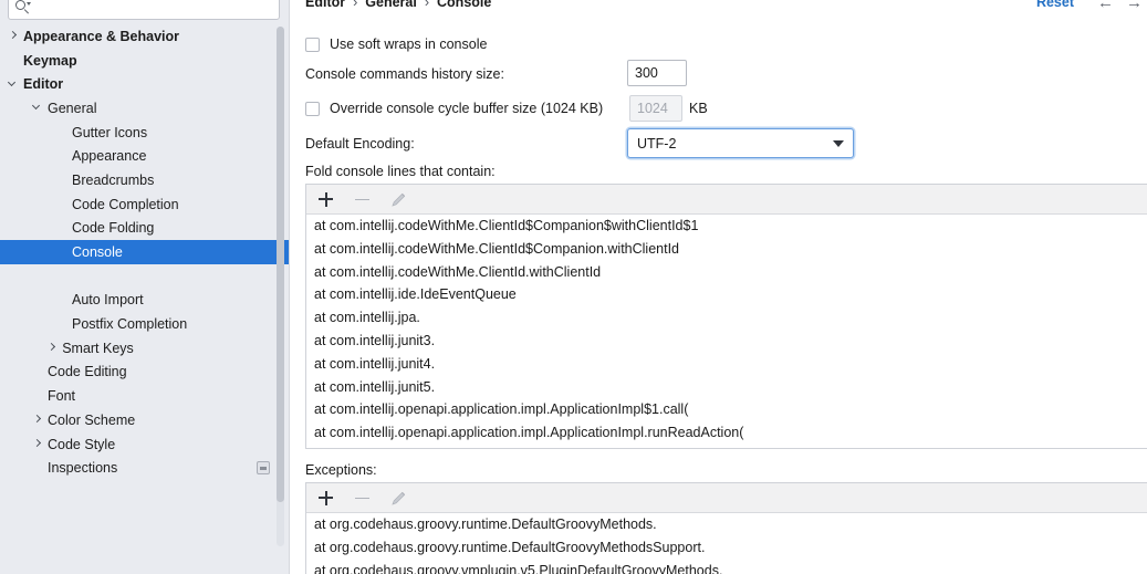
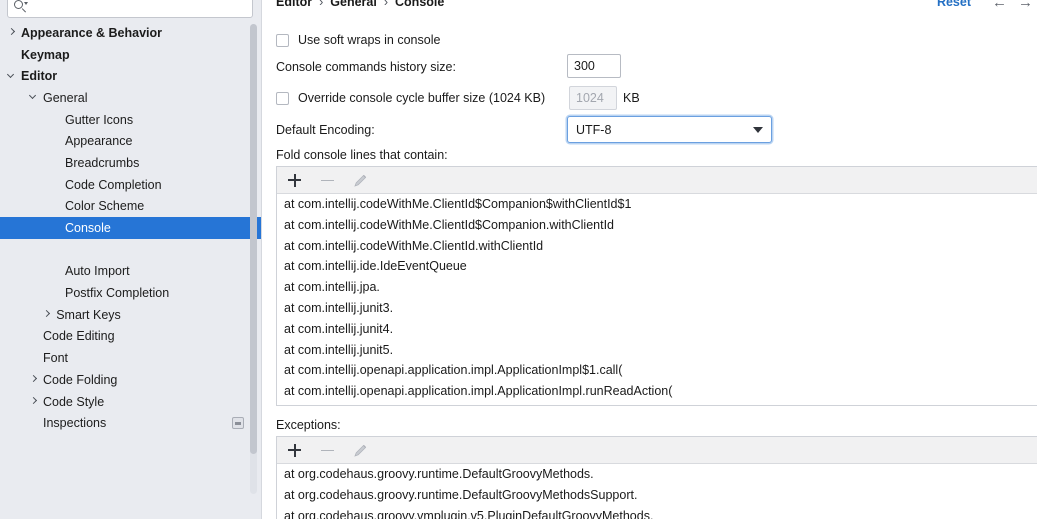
  Appearance & Behavior
  Keymap
  Editor
  General
  Gutter Icons
  Appearance
  Breadcrumbs
  Code Completion
- Code Folding
+ Color Scheme
  Console
  Auto Import
  Postfix Completion
  Smart Keys
  Code Editing
  Font
- Color Scheme
+ Code Folding
  Code Style
  Inspections
  Editor
  ›
  General
  ›
  Console
  Reset
  ←
  →
  Use soft wraps in console
  Console commands history size:
  300
  Override console cycle buffer size (1024 KB)
  1024
  KB
  Default Encoding:
- UTF-2
+ UTF-8
  Fold console lines that contain:
  at com.intellij.codeWithMe.ClientId$Companion$withClientId$1
  at com.intellij.codeWithMe.ClientId$Companion.withClientId
  at com.intellij.codeWithMe.ClientId.withClientId
  at com.intellij.ide.IdeEventQueue
  at com.intellij.jpa.
  at com.intellij.junit3.
  at com.intellij.junit4.
  at com.intellij.junit5.
  at com.intellij.openapi.application.impl.ApplicationImpl$1.call(
  at com.intellij.openapi.application.impl.ApplicationImpl.runReadAction(
  Exceptions:
  at org.codehaus.groovy.runtime.DefaultGroovyMethods.
  at org.codehaus.groovy.runtime.DefaultGroovyMethodsSupport.
  at org.codehaus.groovy.vmplugin.v5.PluginDefaultGroovyMethods.
